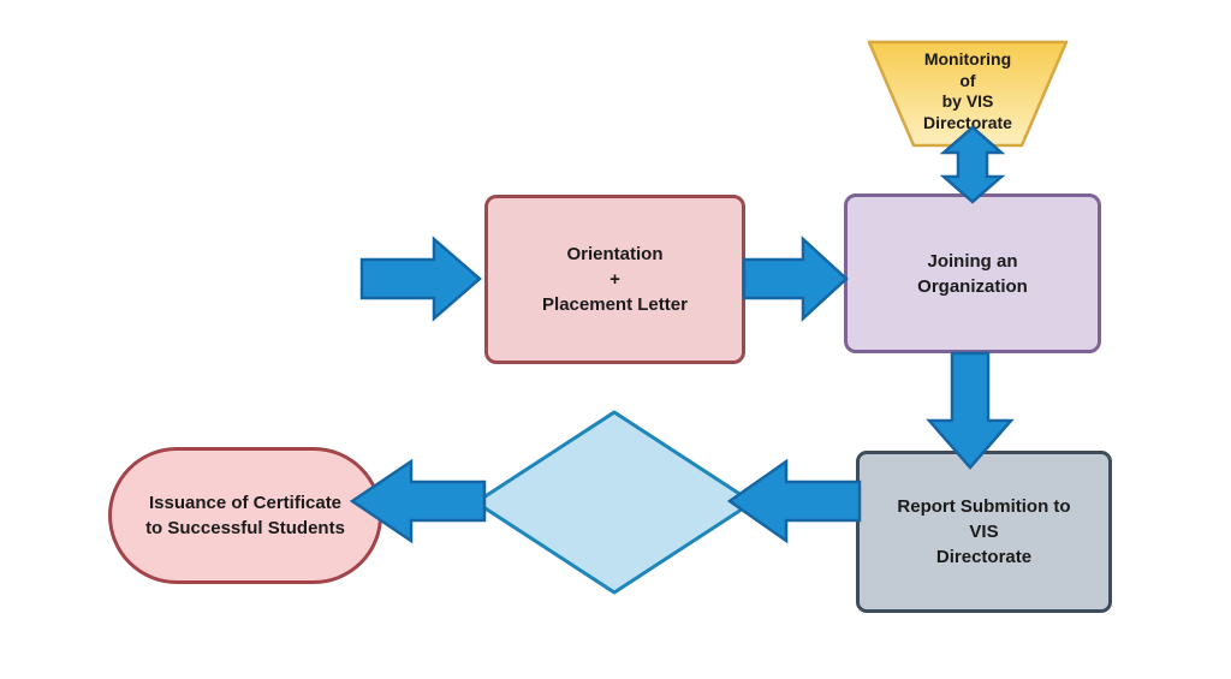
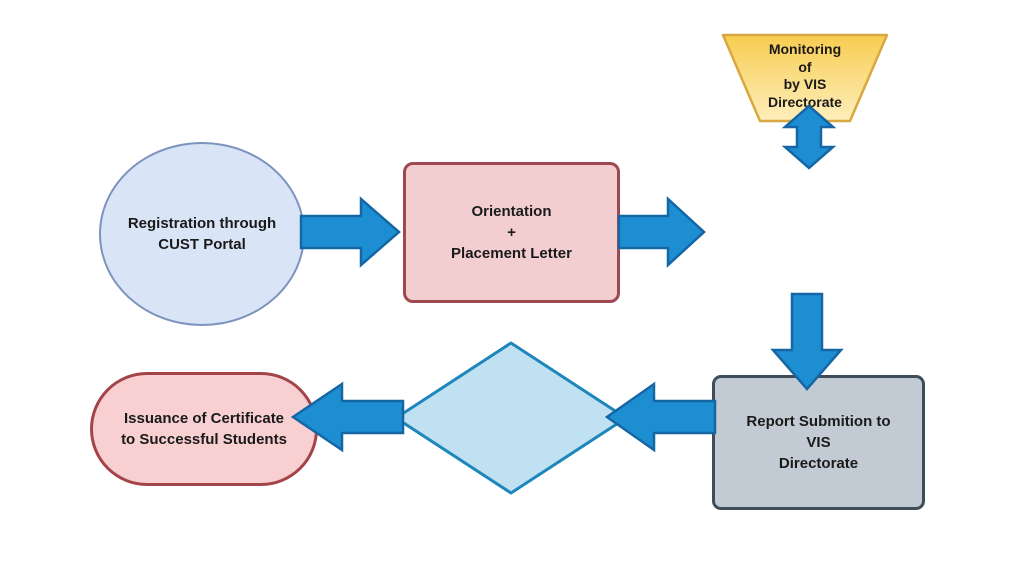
+ Registration through
+ CUST Portal
  Orientation
  +
  Placement Letter
- Joining an
- Organization
  Monitoring
  of
  by VIS
  Directorate
  Report Submition to
  VIS
  Directorate
  Issuance of Certificate
  to Successful Students
